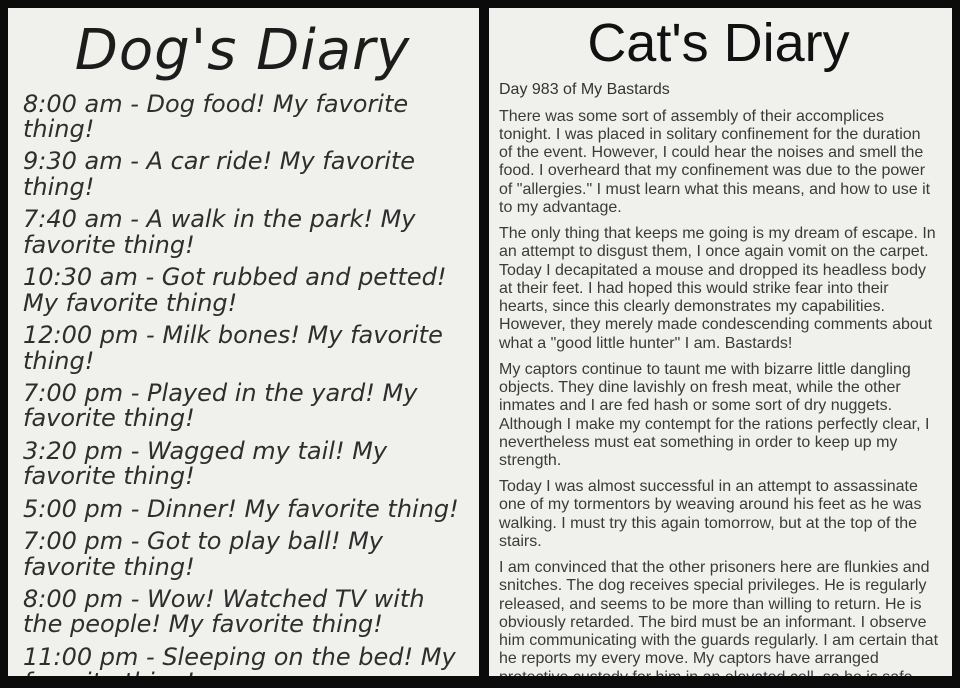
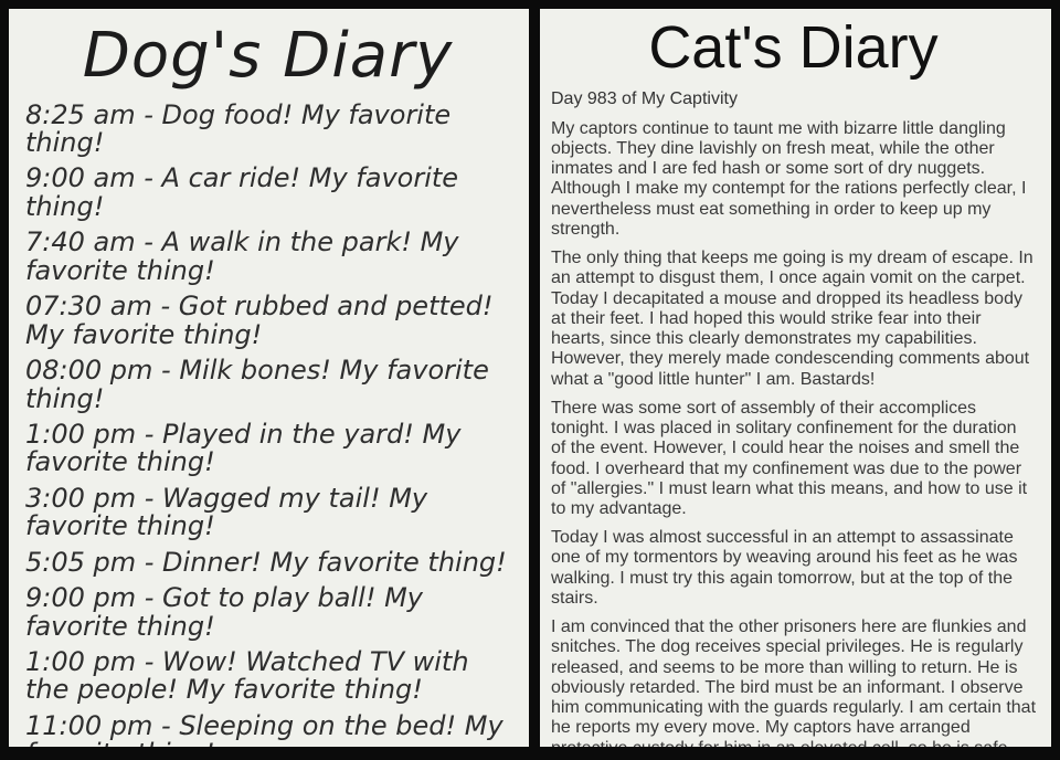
  Dog's Diary
- 8:00 am - Dog food! My favorite thing!
+ 8:25 am - Dog food! My favorite thing!
- 9:30 am - A car ride! My favorite thing!
+ 9:00 am - A car ride! My favorite thing!
  7:40 am - A walk in the park! My favorite thing!
- 10:30 am - Got rubbed and petted! My favorite thing!
+ 07:30 am - Got rubbed and petted! My favorite thing!
- 12:00 pm - Milk bones! My favorite thing!
+ 08:00 pm - Milk bones! My favorite thing!
- 7:00 pm - Played in the yard! My favorite thing!
+ 1:00 pm - Played in the yard! My favorite thing!
- 3:20 pm - Wagged my tail! My favorite thing!
+ 3:00 pm - Wagged my tail! My favorite thing!
- 5:00 pm - Dinner! My favorite thing!
+ 5:05 pm - Dinner! My favorite thing!
- 7:00 pm - Got to play ball! My favorite thing!
+ 9:00 pm - Got to play ball! My favorite thing!
- 8:00 pm - Wow! Watched TV with the people! My favorite thing!
+ 1:00 pm - Wow! Watched TV with the people! My favorite thing!
  Cat's Diary
- Day 983 of My Bastards
+ Day 983 of My Captivity
- There was some sort of assembly of their accomplices tonight. I was placed in solitary confinement for the duration of the event. However, I could hear the noises and smell the food. I overheard that my confinement was due to the power of "allergies." I must learn what this means, and how to use it to my advantage.
+ My captors continue to taunt me with bizarre little dangling objects. They dine lavishly on fresh meat, while the other inmates and I are fed hash or some sort of dry nuggets. Although I make my contempt for the rations perfectly clear, I nevertheless must eat something in order to keep up my strength.
  The only thing that keeps me going is my dream of escape. In an attempt to disgust them, I once again vomit on the carpet. Today I decapitated a mouse and dropped its headless body at their feet. I had hoped this would strike fear into their hearts, since this clearly demonstrates my capabilities. However, they merely made condescending comments about what a "good little hunter" I am. Bastards!
- My captors continue to taunt me with bizarre little dangling objects. They dine lavishly on fresh meat, while the other inmates and I are fed hash or some sort of dry nuggets. Although I make my contempt for the rations perfectly clear, I nevertheless must eat something in order to keep up my strength.
+ There was some sort of assembly of their accomplices tonight. I was placed in solitary confinement for the duration of the event. However, I could hear the noises and smell the food. I overheard that my confinement was due to the power of "allergies." I must learn what this means, and how to use it to my advantage.
  Today I was almost successful in an attempt to assassinate one of my tormentors by weaving around his feet as he was walking. I must try this again tomorrow, but at the top of the stairs.
  I am convinced that the other prisoners here are flunkies and snitches. The dog receives special privileges. He is regularly released, and seems to be more than willing to return. He is obviously retarded. The bird must be an informant. I observe him communicating with the guards regularly. I am certain that he reports my every move. My captors have arranged
